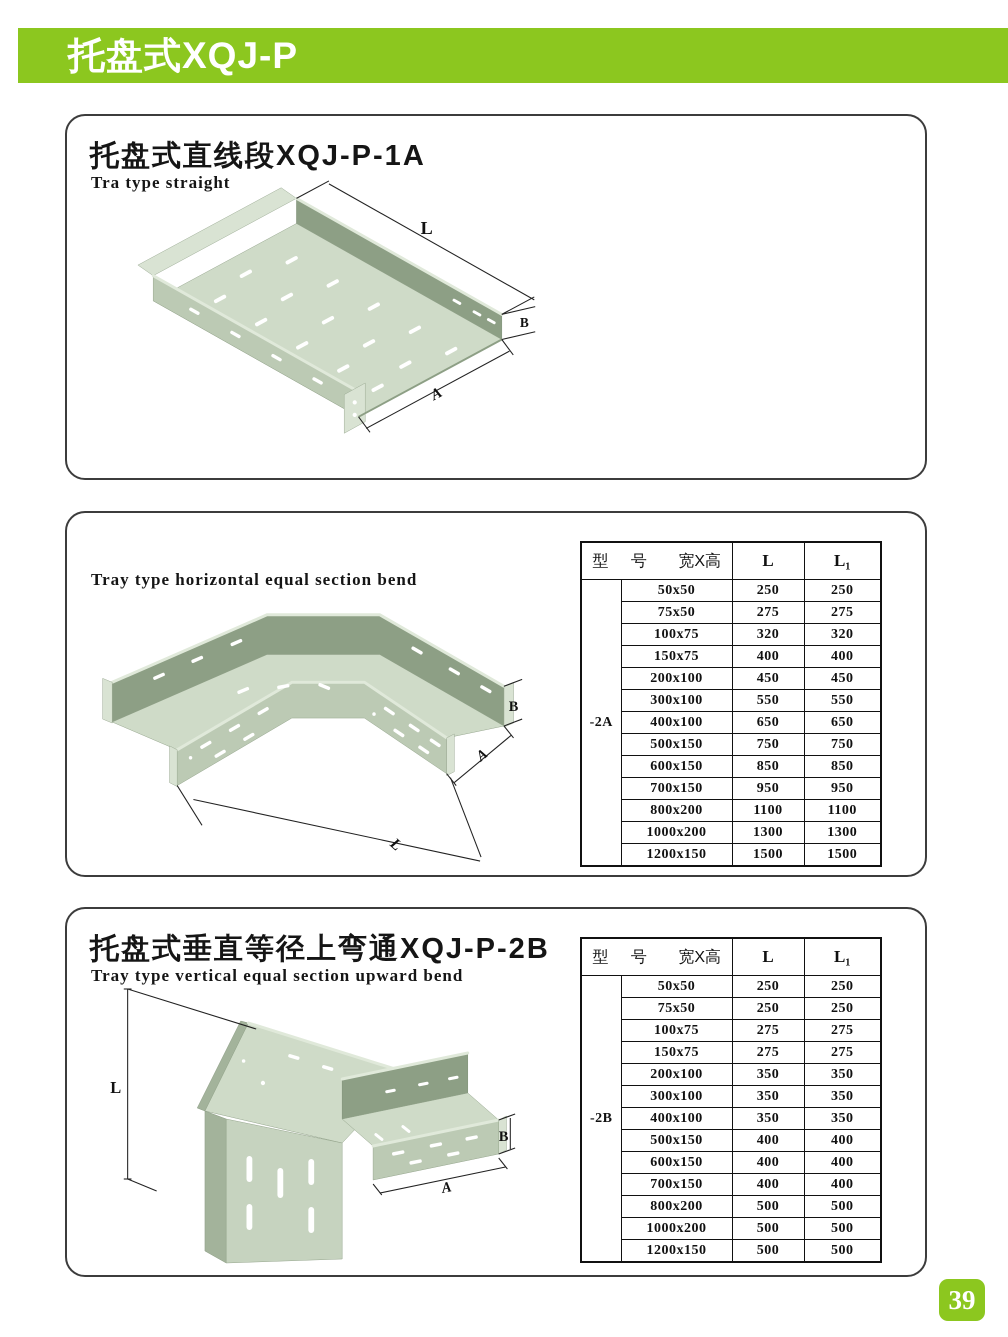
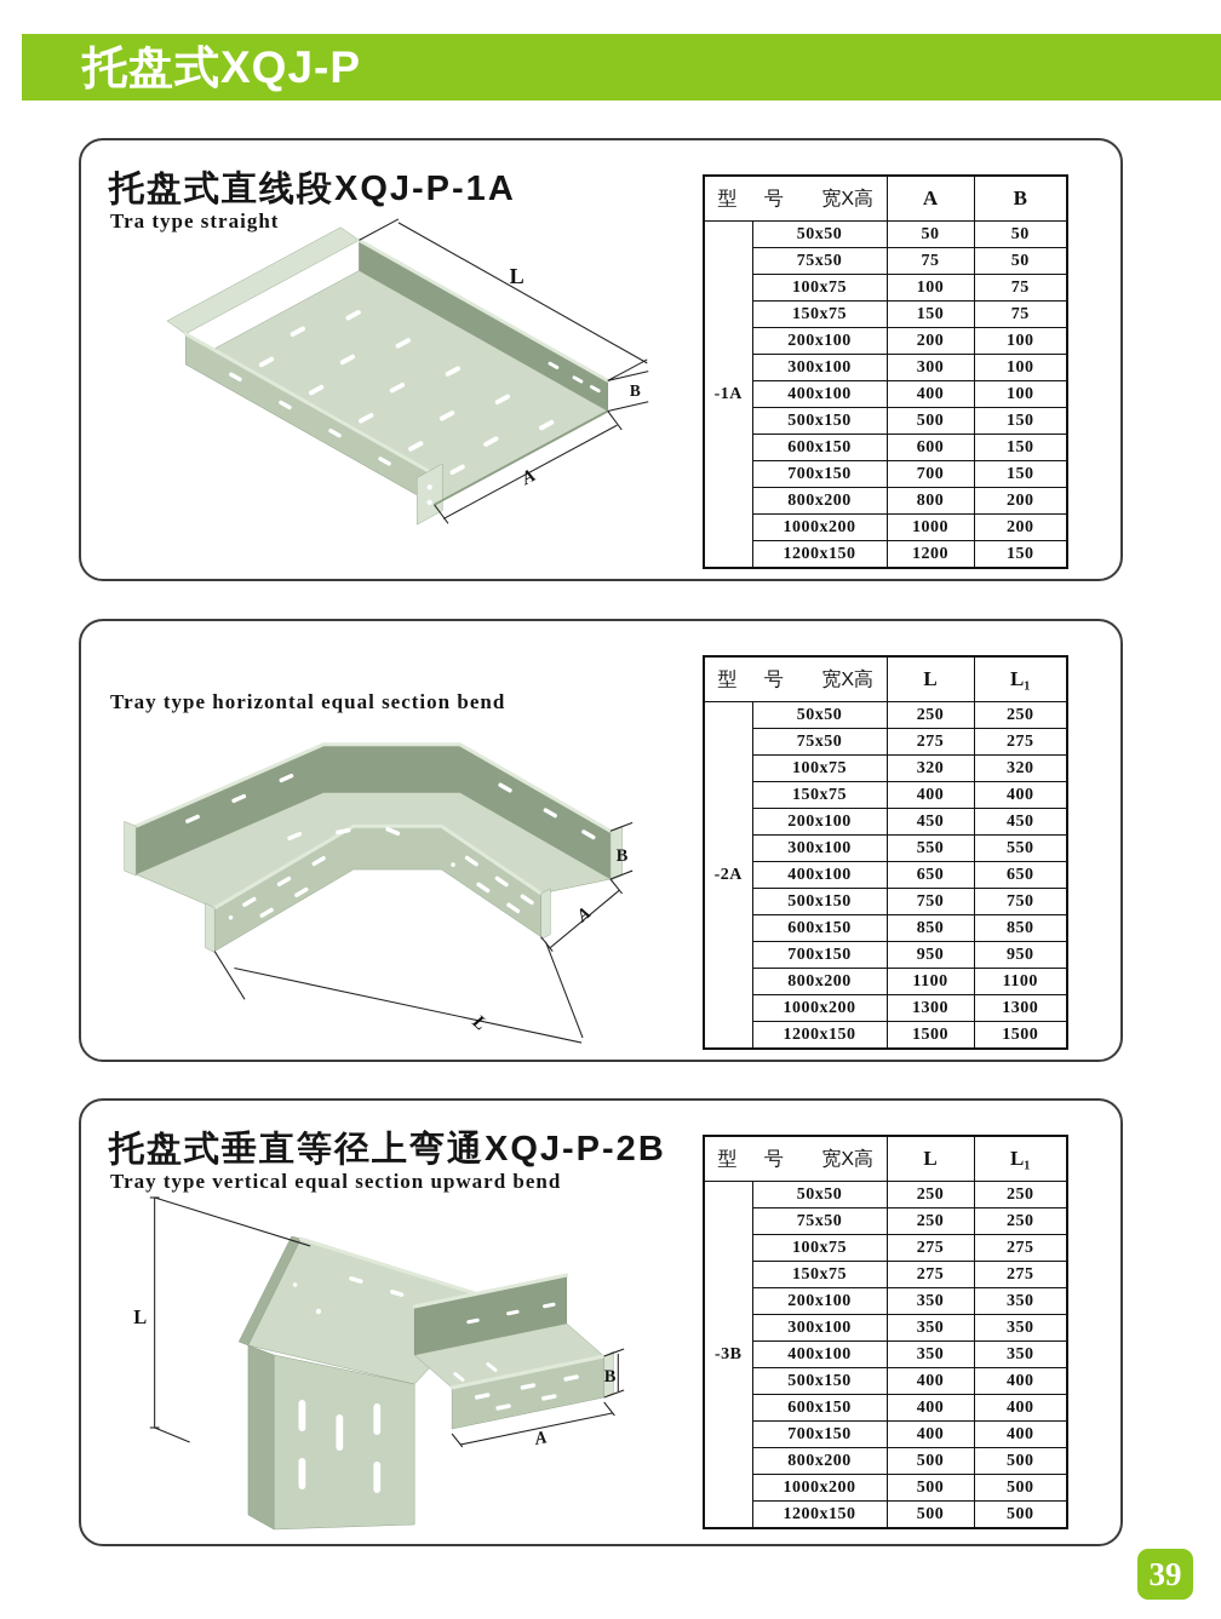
  托盘式XQJ-P
  托盘式直线段XQJ-P-1A
  Tra type straight
  L
  B
+ 型 号 宽X高	A	B
+ -1A	50x50	50	50
+ 75x50	75	50
+ 100x75	100	75
+ 150x75	150	75
+ 200x100	200	100
+ 300x100	300	100
+ 400x100	400	100
+ 500x150	500	150
+ 600x150	600	150
+ 700x150	700	150
+ 800x200	800	200
+ 1000x200	1000	200
+ 1200x150	1200	150
  Tray type horizontal equal section bend
  B
  型 号 宽X高	L	L₁
  -2A	50x50	250	250
  75x50	275	275
  100x75	320	320
  150x75	400	400
  200x100	450	450
  300x100	550	550
  400x100	650	650
  500x150	750	750
  600x150	850	850
  700x150	950	950
  800x200	1100	1100
  1000x200	1300	1300
  1200x150	1500	1500
  托盘式垂直等径上弯通XQJ-P-2B
  Tray type vertical equal section upward bend
  L
  B
  型 号 宽X高	L	L₁
- -2B	50x50	250	250
+ -3B	50x50	250	250
  75x50	250	250
  100x75	275	275
  150x75	275	275
  200x100	350	350
  300x100	350	350
  400x100	350	350
  500x150	400	400
  600x150	400	400
  700x150	400	400
  800x200	500	500
  1000x200	500	500
  1200x150	500	500
  39
